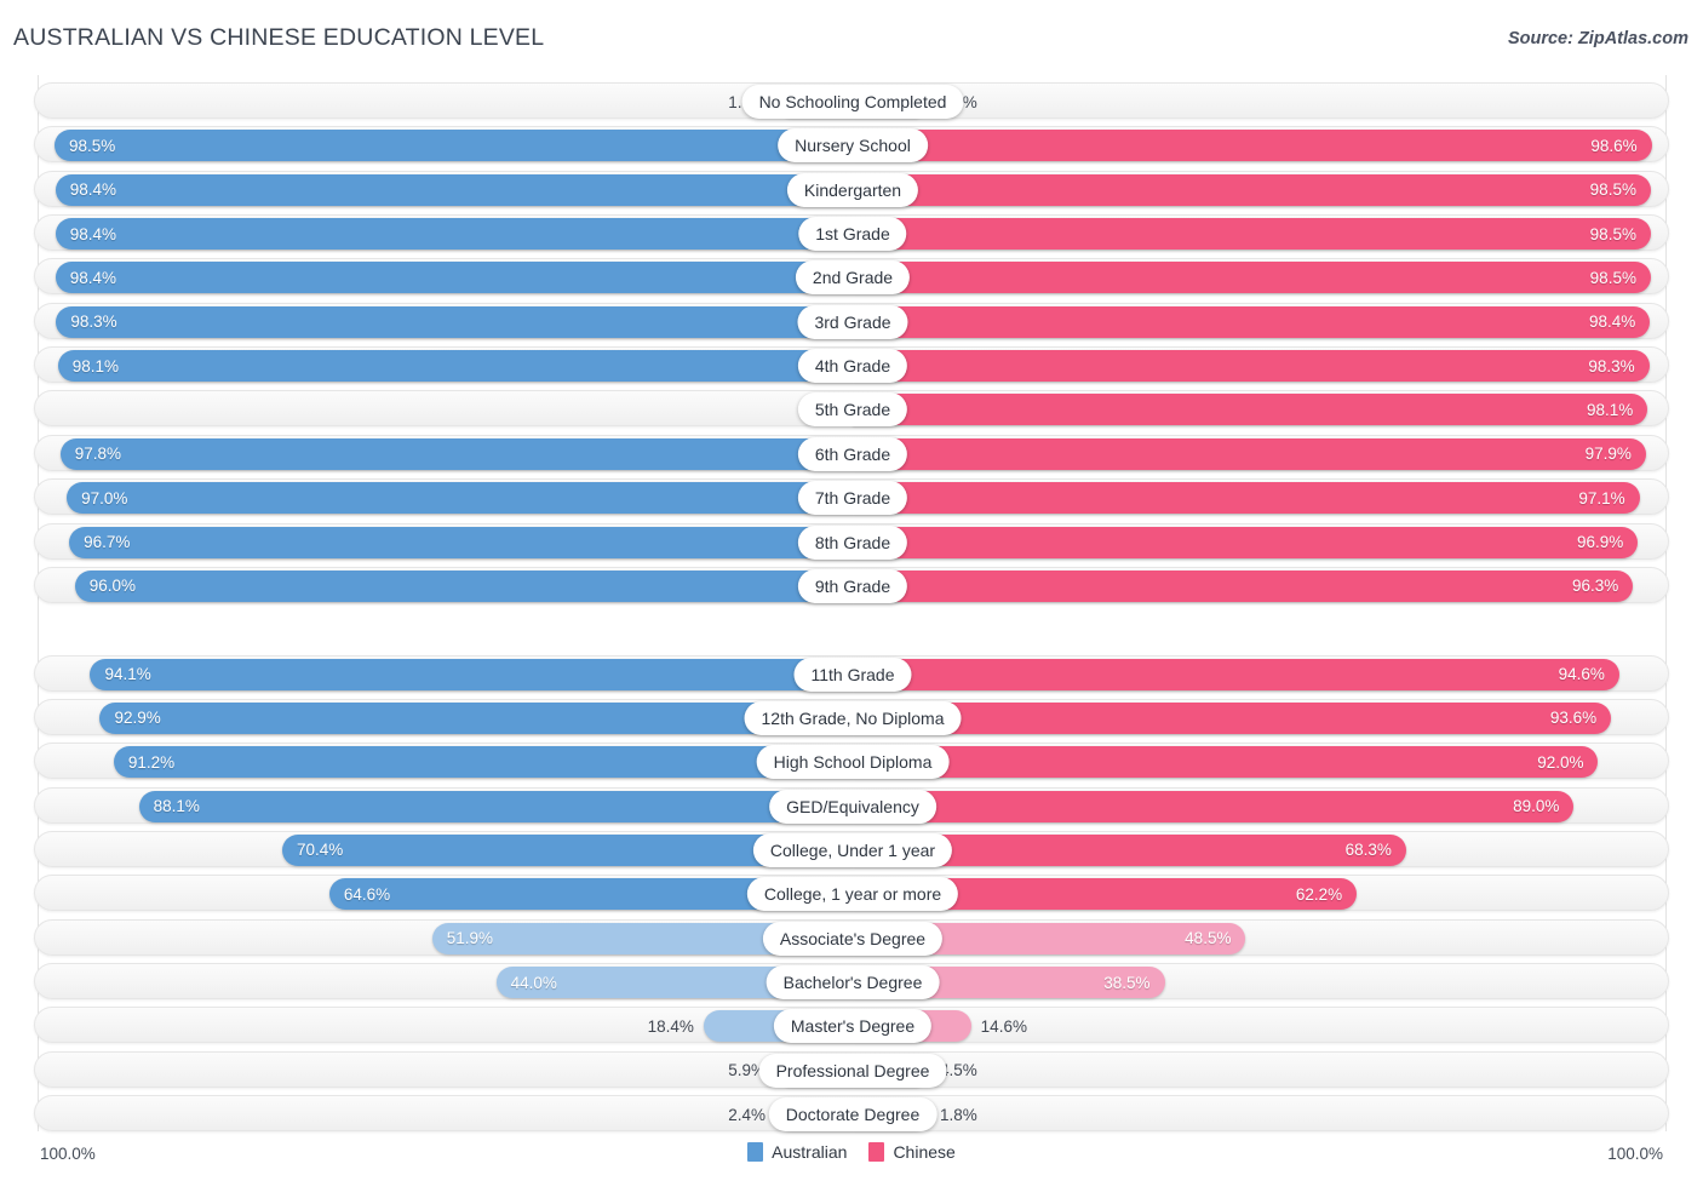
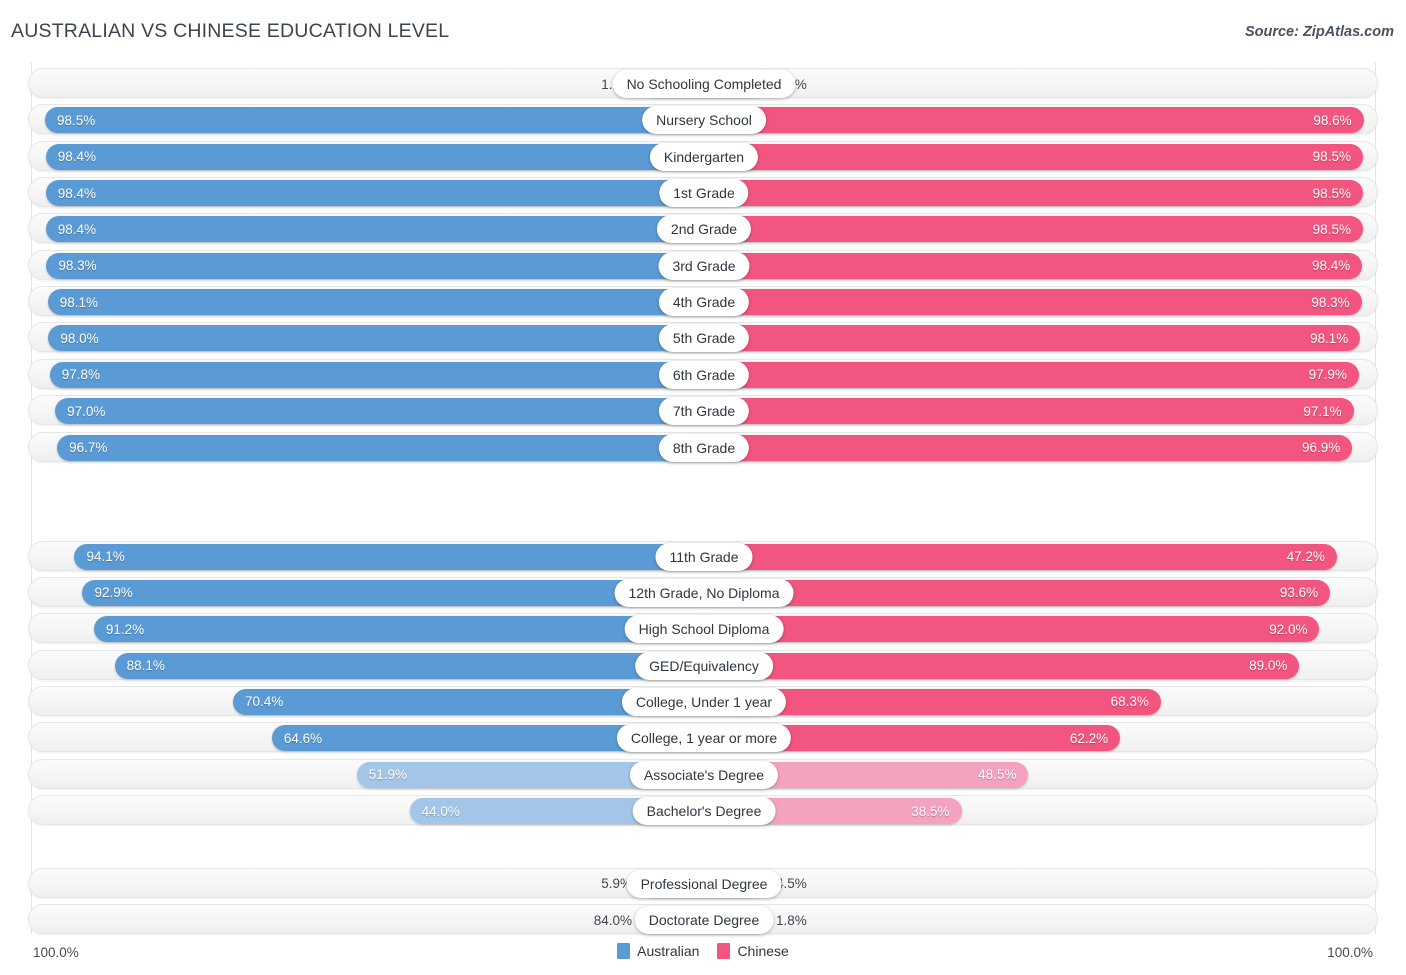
  AUSTRALIAN VS CHINESE EDUCATION LEVEL
  Source: ZipAtlas.com
  No Schooling Completed
  98.5%
  98.6%
  Nursery School
  98.4%
  98.5%
  Kindergarten
  98.4%
  98.5%
  1st Grade
  98.4%
  98.5%
  2nd Grade
  98.3%
  98.4%
  3rd Grade
  98.1%
  98.3%
  4th Grade
+ 98.0%
  98.1%
  5th Grade
  97.8%
  97.9%
  6th Grade
  97.0%
  97.1%
  7th Grade
  96.7%
  96.9%
  8th Grade
- 96.0%
- 96.3%
- 9th Grade
  94.1%
- 94.6%
+ 47.2%
  11th Grade
  92.9%
  93.6%
  12th Grade, No Diploma
  91.2%
  92.0%
  High School Diploma
  88.1%
  89.0%
  GED/Equivalency
  70.4%
  68.3%
  College, Under 1 year
  64.6%
  62.2%
  College, 1 year or more
  51.9%
  48.5%
  Associate's Degree
  44.0%
  38.5%
  Bachelor's Degree
- 18.4%
- 14.6%
- Master's Degree
  5.9
  .5%
  Professional Degree
- 2.4%
+ 84.0%
  1.8%
  Doctorate Degree
  100.0%
  100.0%
  Australian
  Chinese
